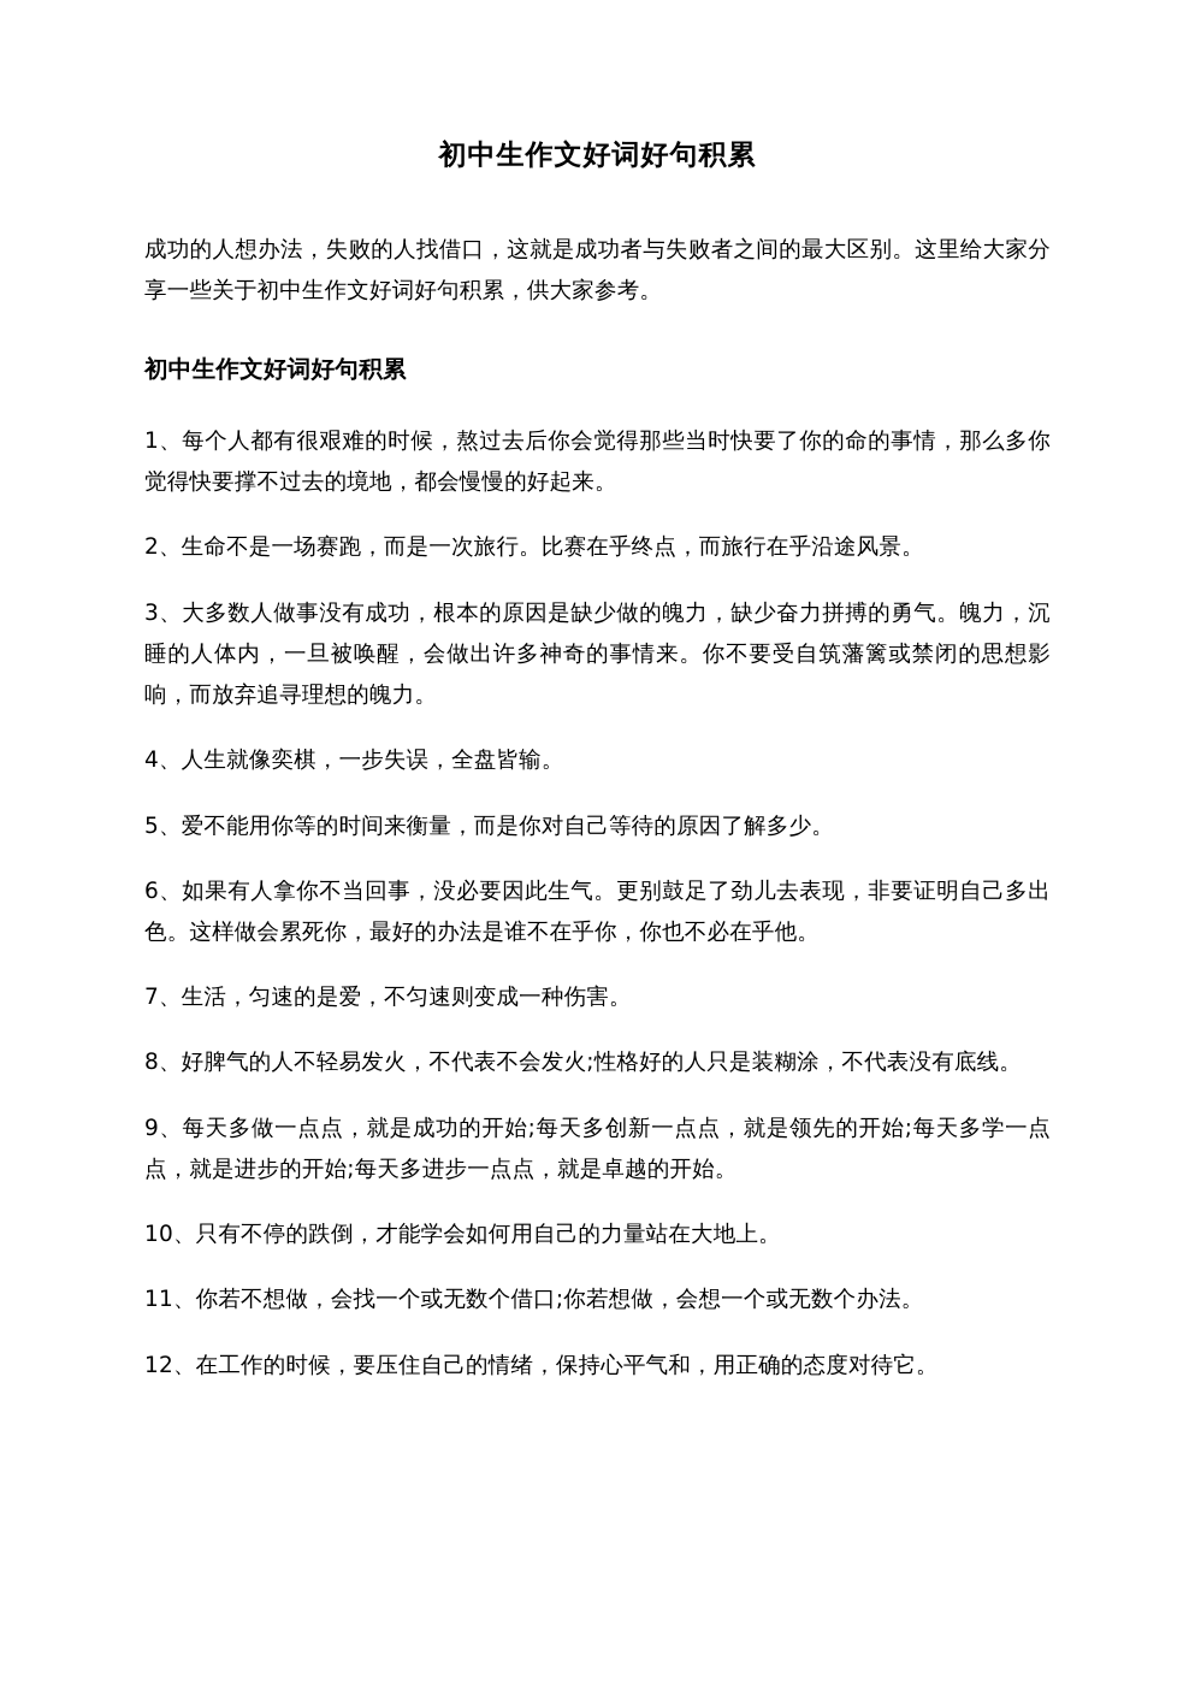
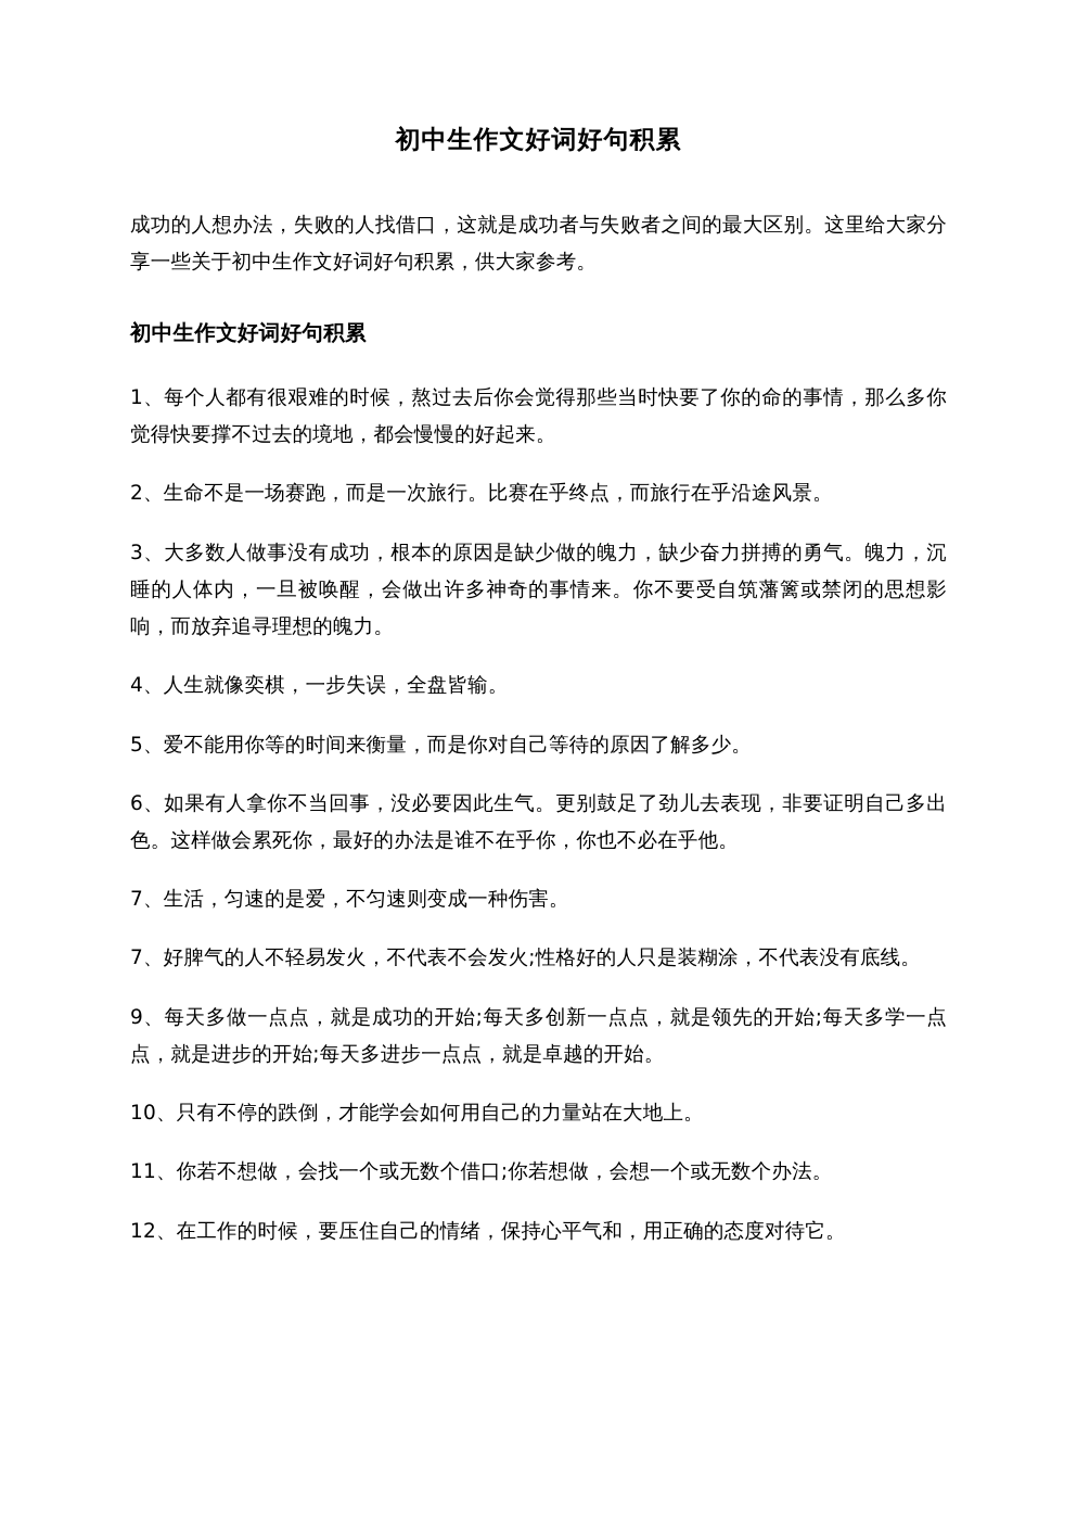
  初中生作文好词好句积累
  成功的人想办法，失败的人找借口，这就是成功者与失败者之间的最大区别。这里给大家分享一些关于初中生作文好词好句积累，供大家参考。
  初中生作文好词好句积累
  1、每个人都有很艰难的时候，熬过去后你会觉得那些当时快要了你的命的事情，那么多你觉得快要撑不过去的境地，都会慢慢的好起来。
  2、生命不是一场赛跑，而是一次旅行。比赛在乎终点，而旅行在乎沿途风景。
  3、大多数人做事没有成功，根本的原因是缺少做的魄力，缺少奋力拼搏的勇气。魄力，沉睡的人体内，一旦被唤醒，会做出许多神奇的事情来。你不要受自筑藩篱或禁闭的思想影响，而放弃追寻理想的魄力。
  4、人生就像奕棋，一步失误，全盘皆输。
  5、爱不能用你等的时间来衡量，而是你对自己等待的原因了解多少。
  6、如果有人拿你不当回事，没必要因此生气。更别鼓足了劲儿去表现，非要证明自己多出色。这样做会累死你，最好的办法是谁不在乎你，你也不必在乎他。
  7、生活，匀速的是爱，不匀速则变成一种伤害。
- 8、好脾气的人不轻易发火，不代表不会发火;性格好的人只是装糊涂，不代表没有底线。
+ 7、好脾气的人不轻易发火，不代表不会发火;性格好的人只是装糊涂，不代表没有底线。
  9、每天多做一点点，就是成功的开始;每天多创新一点点，就是领先的开始;每天多学一点点，就是进步的开始;每天多进步一点点，就是卓越的开始。
  10、只有不停的跌倒，才能学会如何用自己的力量站在大地上。
  11、你若不想做，会找一个或无数个借口;你若想做，会想一个或无数个办法。
  12、在工作的时候，要压住自己的情绪，保持心平气和，用正确的态度对待它。
